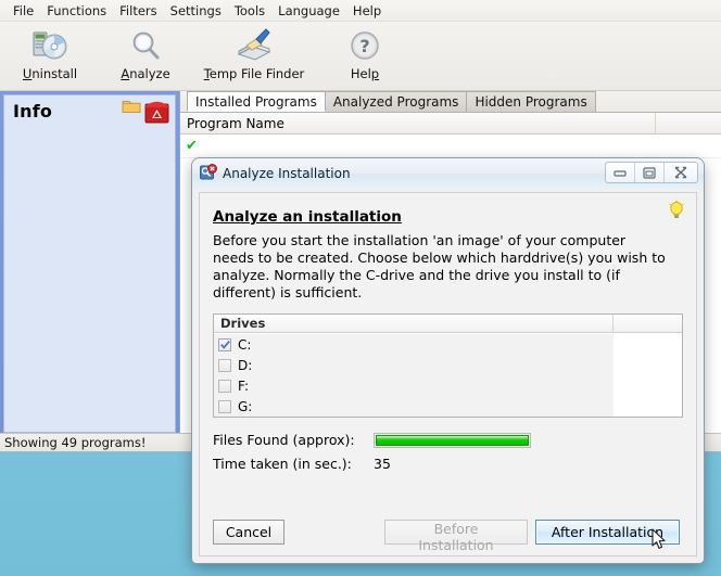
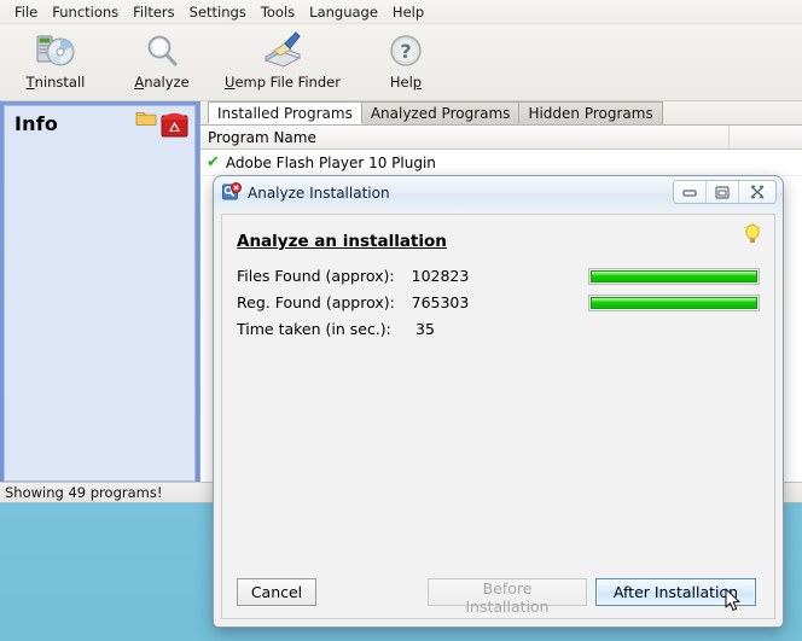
  File
  Functions
  Filters
  Settings
  Tools
  Language
  Help
- Uninstall
+ Tninstall
  Analyze
- Temp File Finder
+ Uemp File Finder
  ?
  Help
  Info
  Installed Programs
  Analyzed Programs
  Hidden Programs
  Program Name
  ✔
+ Adobe Flash Player 10 Plugin
  Showing 49 programs!
  Analyze Installation
  Analyze an installation
- Before you start the installation 'an image' of your computer needs to be created. Choose below which harddrive(s) you wish to analyze. Normally the C-drive and the drive you install to (if different) is sufficient.
- Drives
- C:
- D:
- F:
- G:
  Files Found (approx):
+ 102823
+ Reg. Found (approx):
+ 765303
  Time taken (in sec.):
  35
  Cancel
  Before Installation
  After Installation
